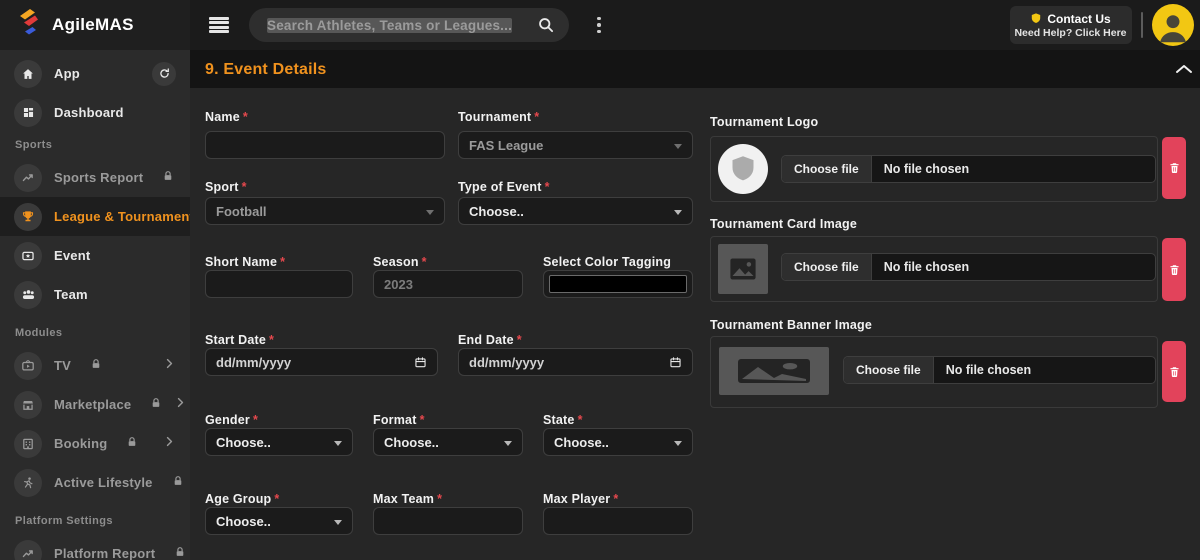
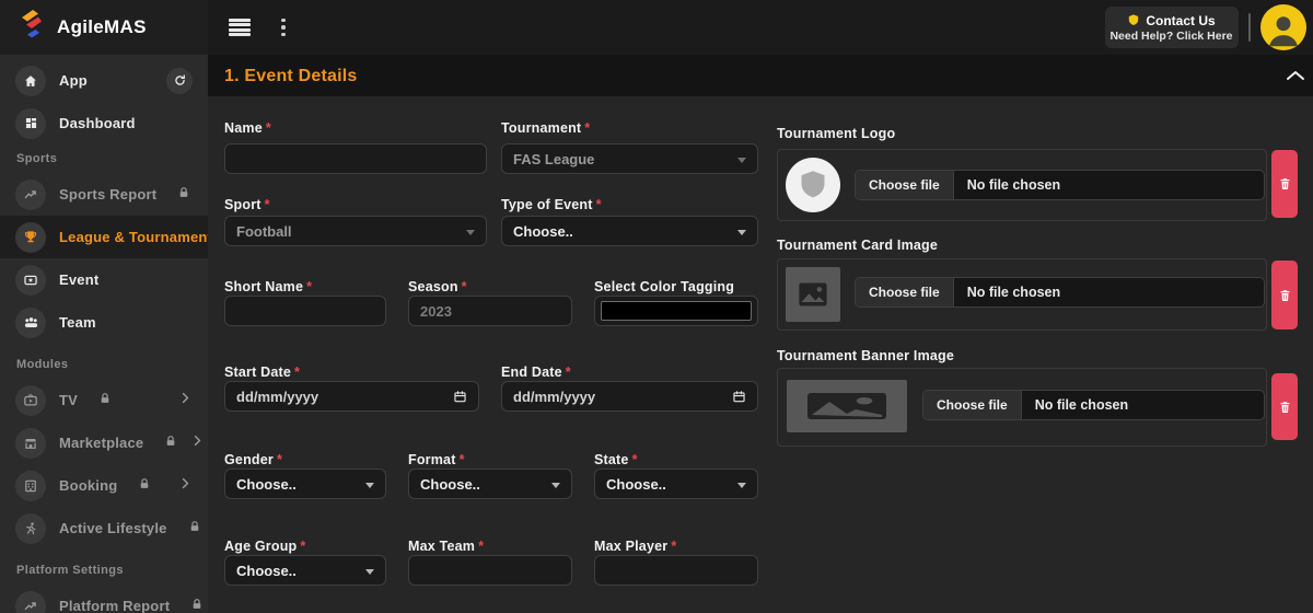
  AgileMAS
  App
  Dashboard
  Sports
  Sports Report
  League & Tournamen
  Event
  Team
  Modules
  TV
  Marketplace
  Booking
  Active Lifestyle
  Platform Settings
  Platform Report
- Search Athletes, Teams or Leagues...
  Contact Us
  Need Help? Click Here
- 9. Event Details
+ 1. Event Details
  Name *
  Tournament *
  FAS League
  Sport *
  Football
  Type of Event *
  Choose..
  Short Name *
  Season *
  2023
  Select Color Tagging
  Start Date *
  dd/mm/yyyy
  End Date *
  dd/mm/yyyy
  Gender *
  Choose..
  Format *
  Choose..
  State *
  Choose..
  Age Group *
  Choose..
  Max Team *
  Max Player *
  Tournament Logo
  Choose file
  No file chosen
  Tournament Card Image
  Choose file
  No file chosen
  Tournament Banner Image
  Choose file
  No file chosen
